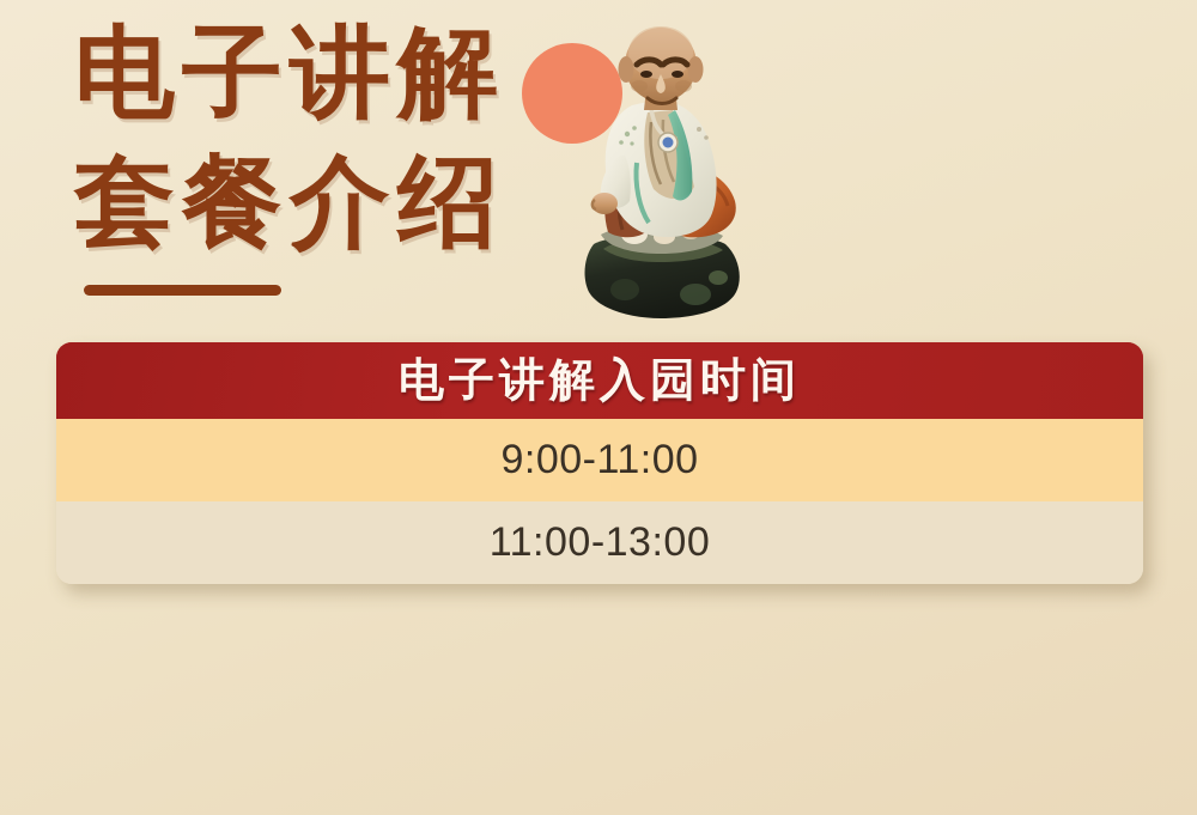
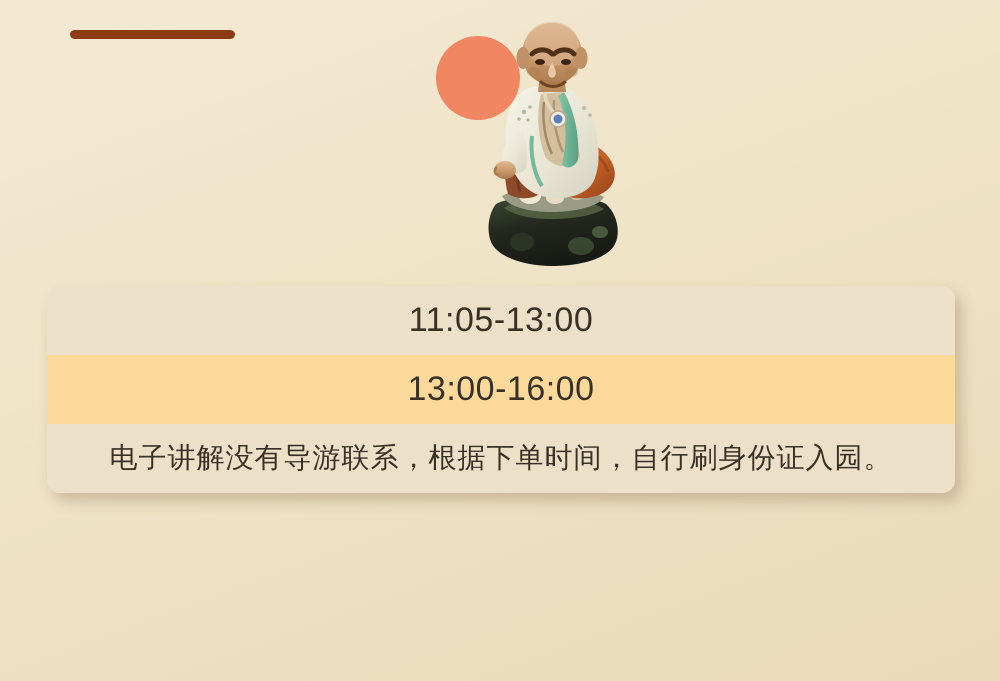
- 电子讲解
- 套餐介绍
- 电子讲解入园时间
- 9:00-11:00
- 11:00-13:00
+ 11:05-13:00
+ 13:00-16:00
+ 电子讲解没有导游联系，根据下单时间，自行刷身份证入园。
